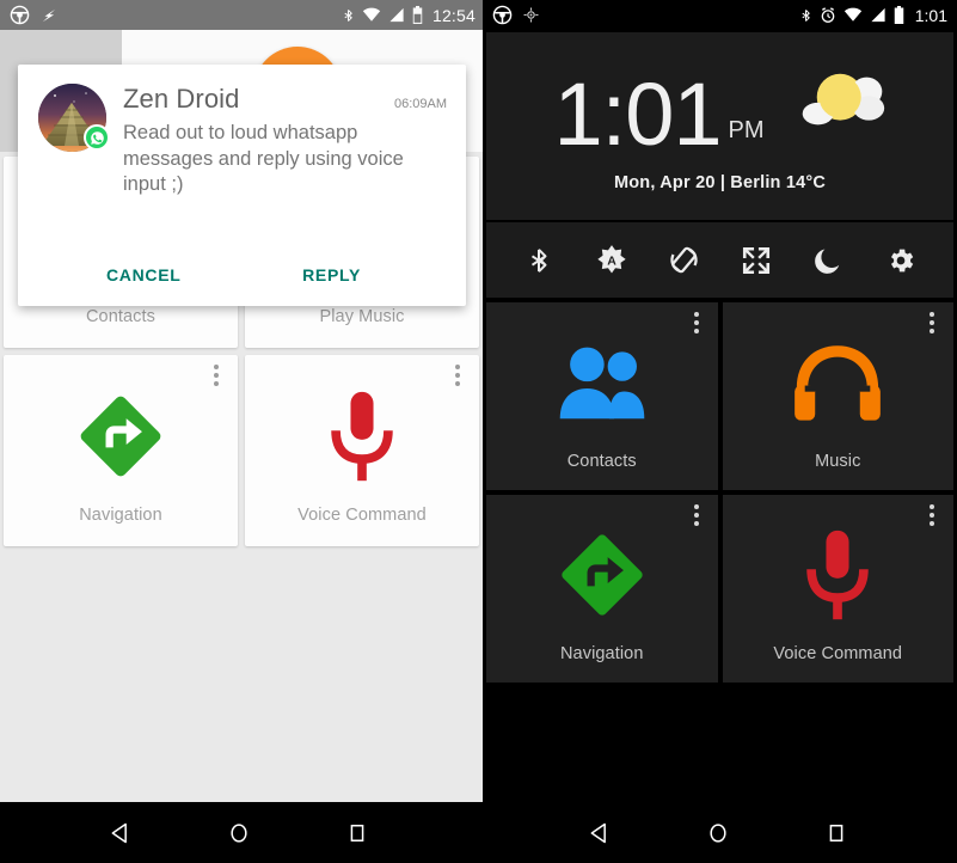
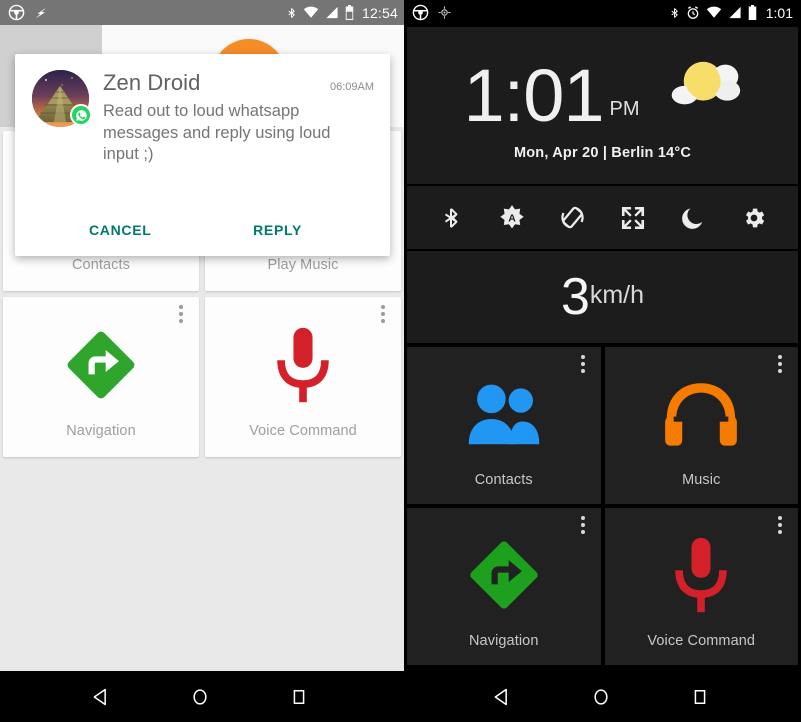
  12:54
  Contacts
  Play Music
  Navigation
  Voice Command
  Zen Droid
  06:09AM
- Read out to loud whatsapp messages and reply using voice input ;)
+ Read out to loud whatsapp messages and reply using loud input ;)
  CANCEL
  REPLY
  1:01
  1:01
  PM
  Mon, Apr 20 | Berlin 14°C
  A
+ 3
+ km/h
  Contacts
  Music
  Navigation
  Voice Command
